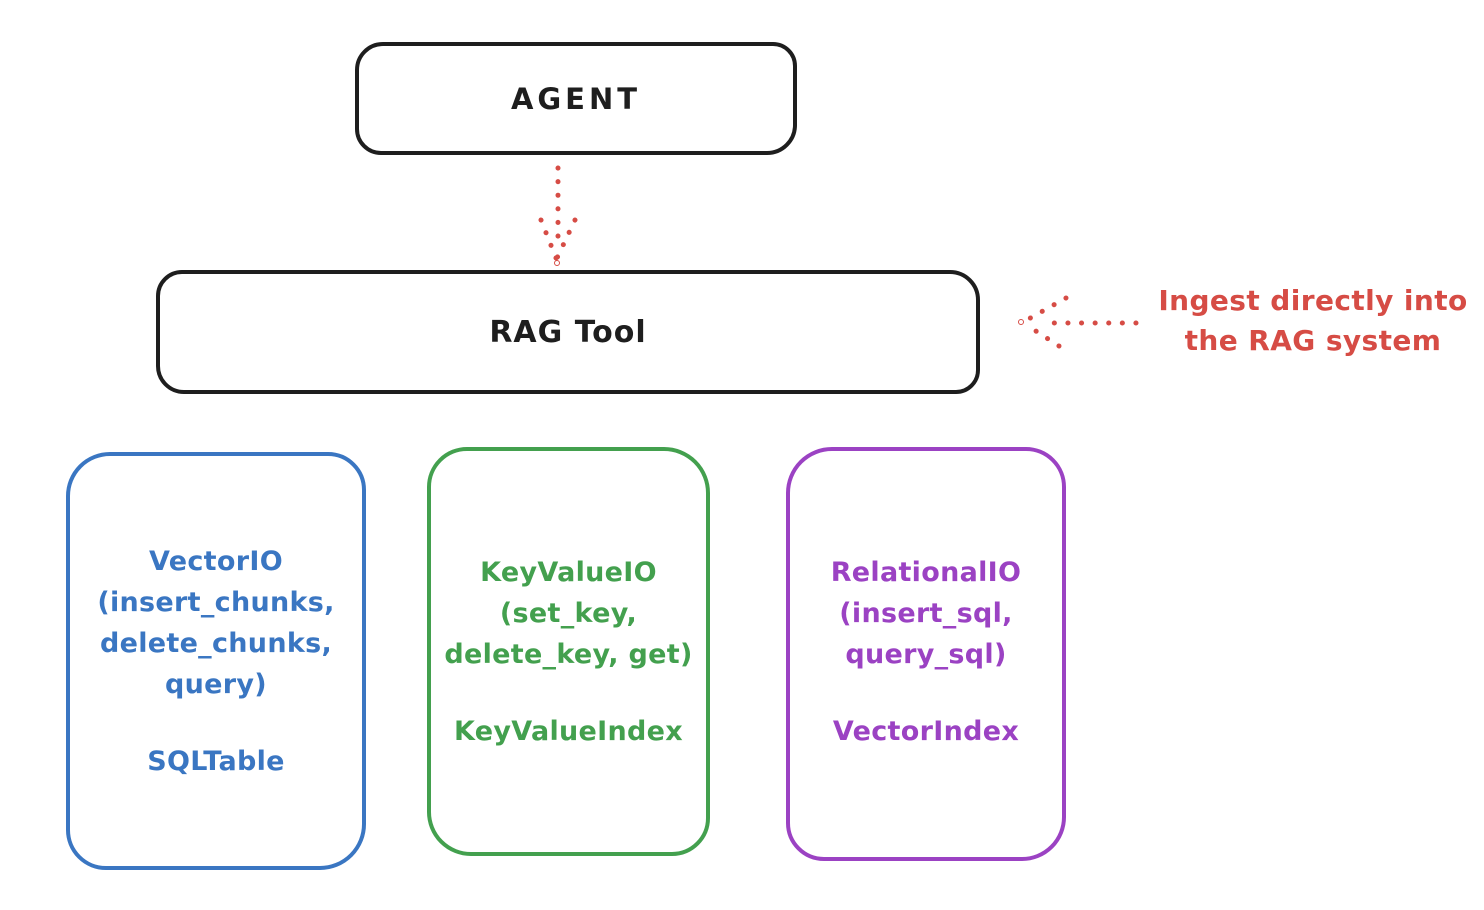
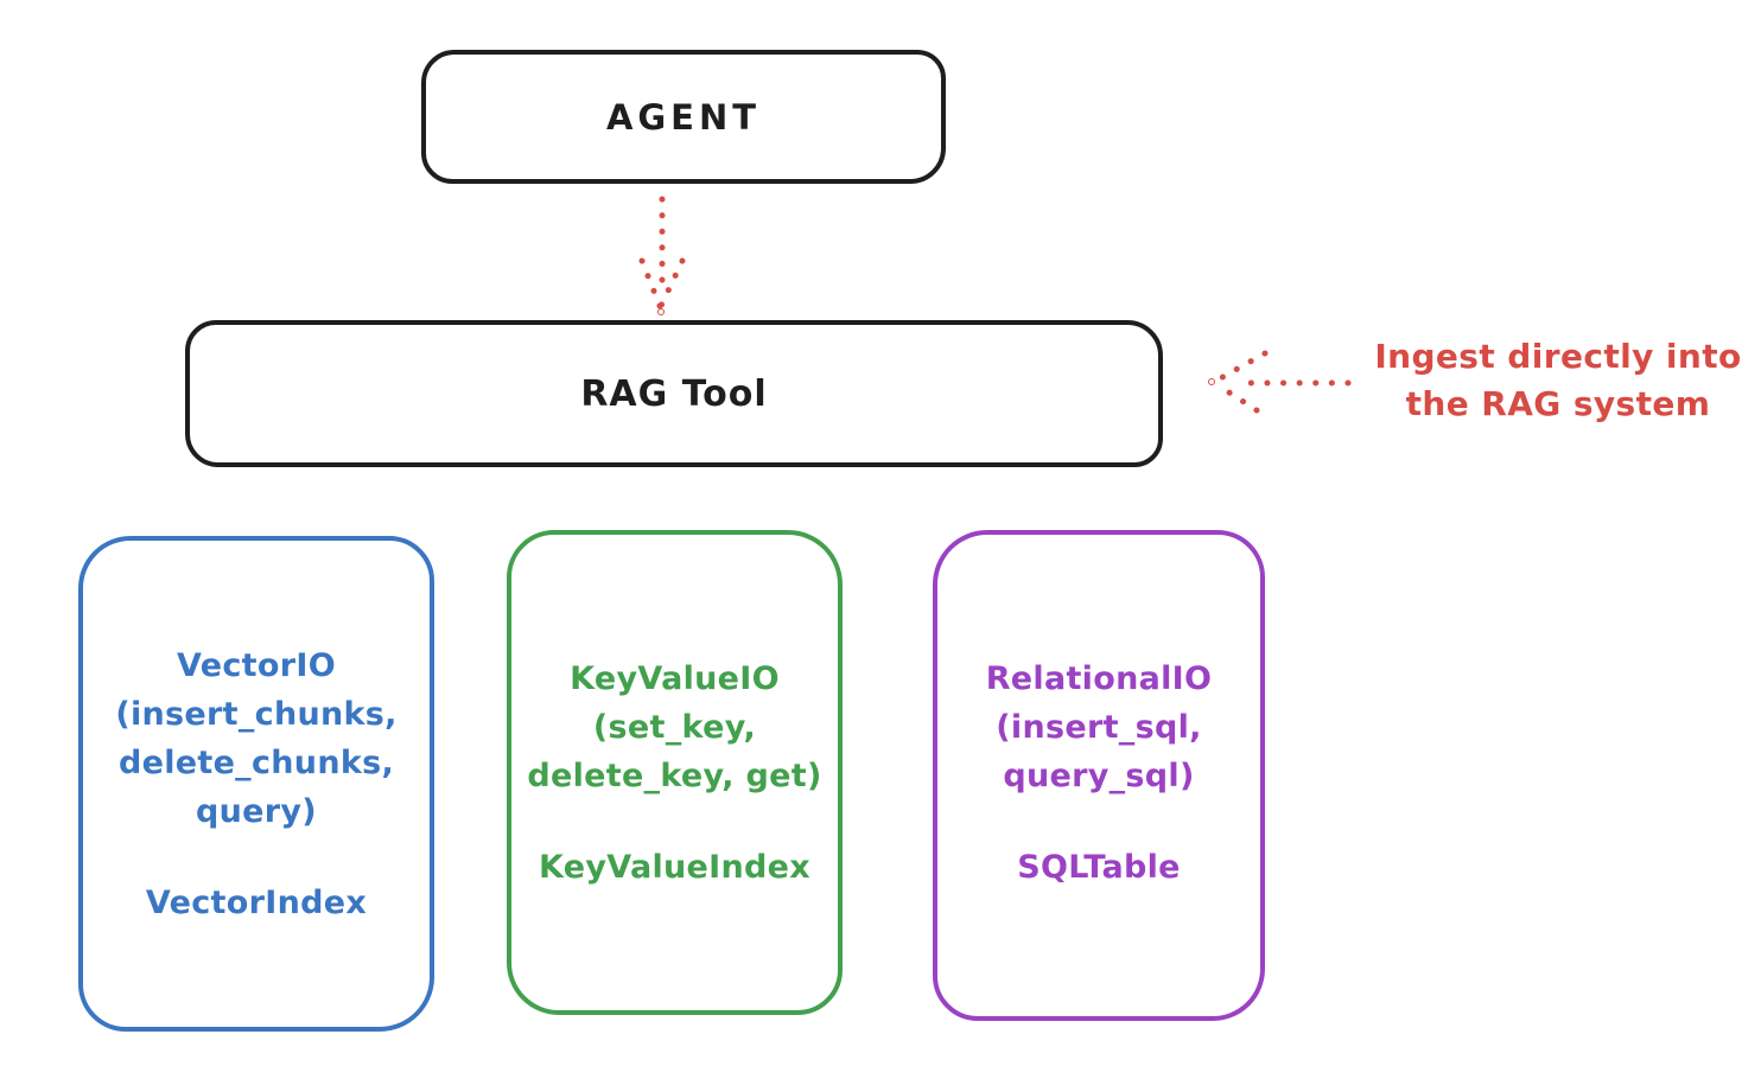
  AGENT
  RAG Tool
  Ingest directly into
  the RAG system
  VectorIO
  (insert_chunks,
  delete_chunks,
  query)
- SQLTable
+ VectorIndex
  KeyValueIO
  (set_key,
  delete_key, get)
  KeyValueIndex
  RelationalIO
  (insert_sql,
  query_sql)
- VectorIndex
+ SQLTable
